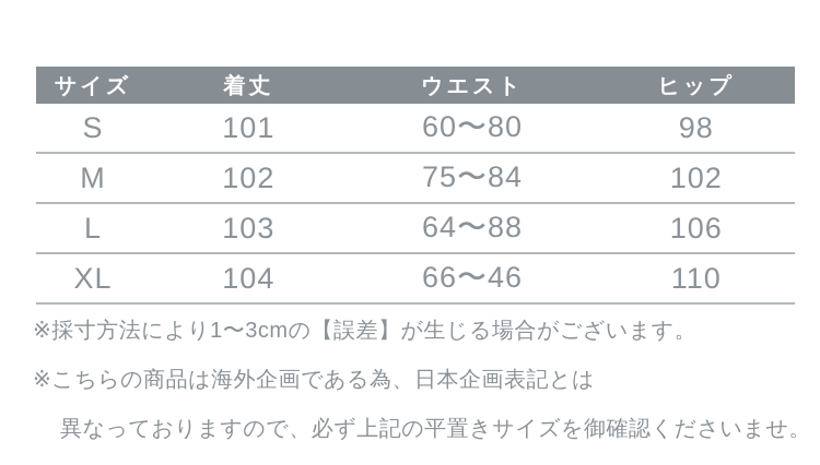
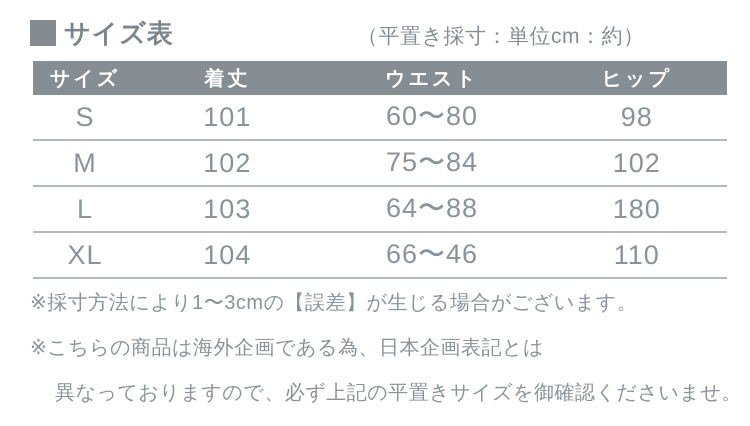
+ サイズ表
+ （平置き採寸：単位cm：約）
  サイズ	着丈	ウエスト	ヒップ
  S	101	60〜80	98
  M	102	75〜84	102
- L	103	64〜88	106
+ L	103	64〜88	180
  XL	104	66〜46	110
  ※採寸方法により1〜3cmの【誤差】が生じる場合がございます。
  ※こちらの商品は海外企画である為、日本企画表記とは
  異なっておりますので、必ず上記の平置きサイズを御確認くださいませ。
